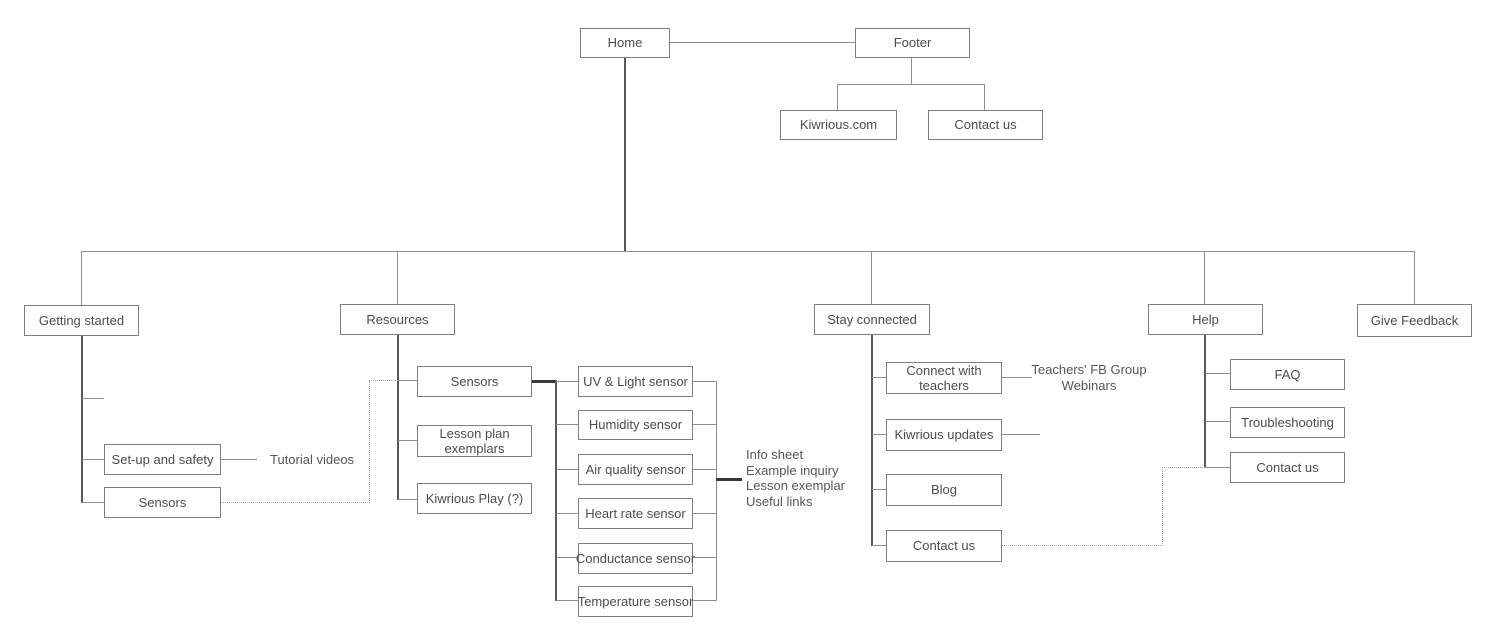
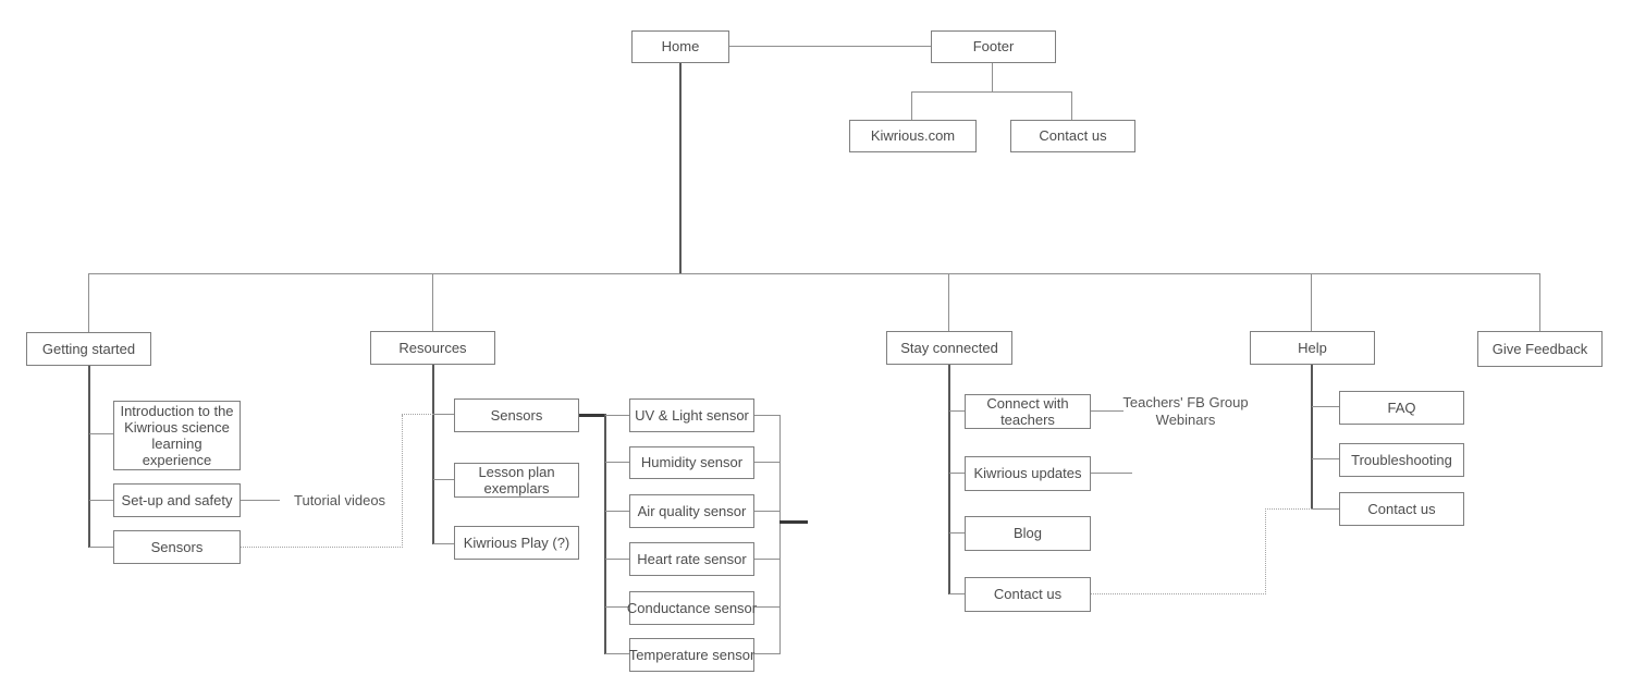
  Home
  Footer
  Kiwrious.com
  Contact us
  Getting started
+ Introduction to the Kiwrious science learning experience
  Set-up and safety
  Tutorial videos
  Sensors
  Resources
  Sensors
  Lesson plan exemplars
  Kiwrious Play (?)
  UV & Light sensor
  Humidity sensor
  Air quality sensor
  Heart rate sensor
  Conductance sensor
  Temperature sensor
- Info sheet
- Example inquiry
- Lesson exemplar
- Useful links
  Stay connected
  Connect with teachers
  Teachers' FB Group
  Webinars
  Kiwrious updates
  Blog
  Contact us
  Help
  FAQ
  Troubleshooting
  Contact us
  Give Feedback
